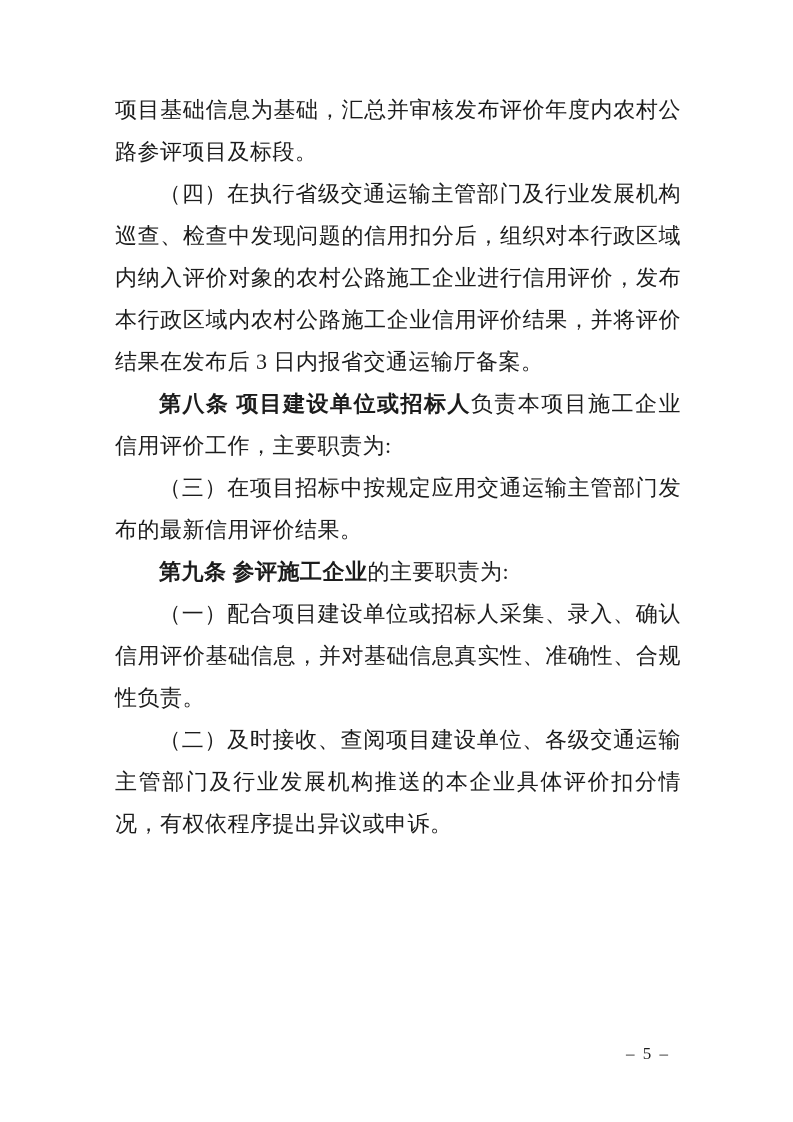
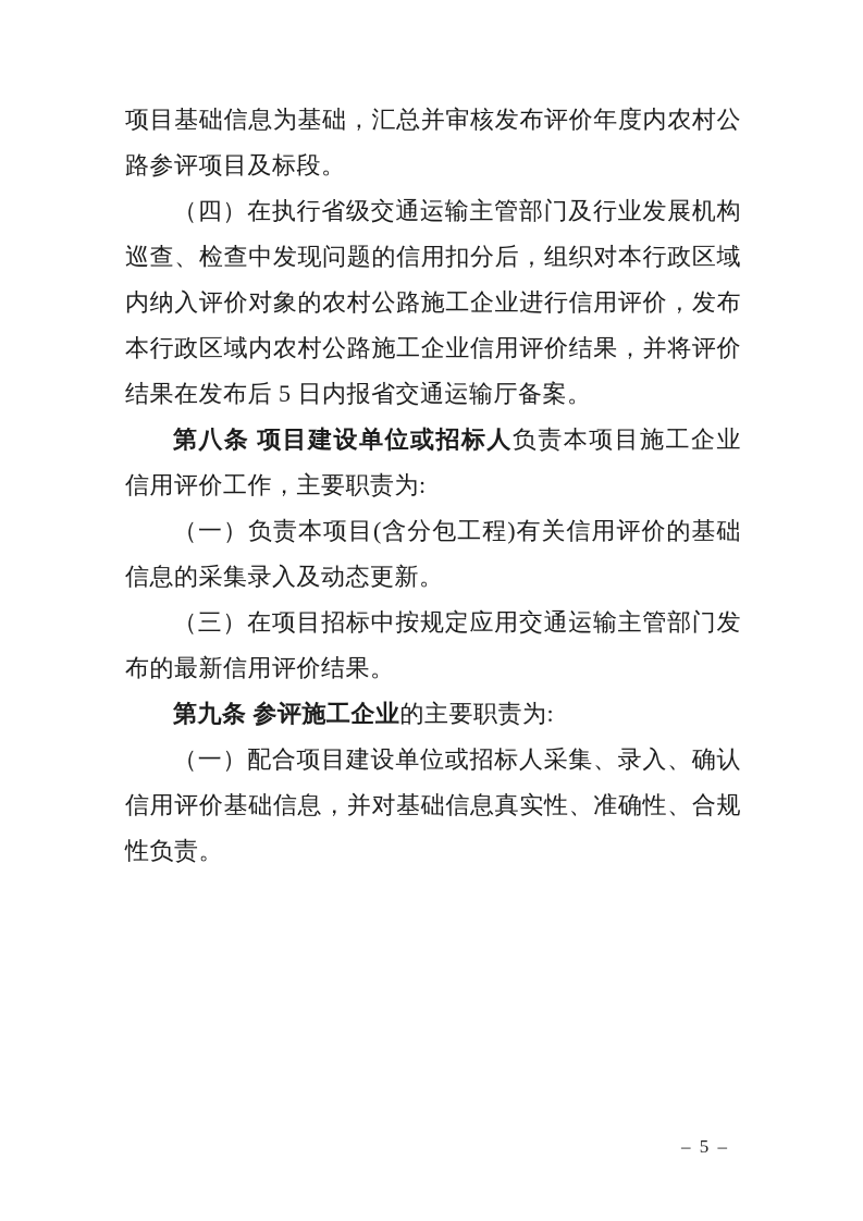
  项目基础信息为基础，汇总并审核发布评价年度内农村公路参评项目及标段。
- （四）在执行省级交通运输主管部门及行业发展机构巡查、检查中发现问题的信用扣分后，组织对本行政区域内纳入评价对象的农村公路施工企业进行信用评价，发布本行政区域内农村公路施工企业信用评价结果，并将评价结果在发布后 3 日内报省交通运输厅备案。
+ （四）在执行省级交通运输主管部门及行业发展机构巡查、检查中发现问题的信用扣分后，组织对本行政区域内纳入评价对象的农村公路施工企业进行信用评价，发布本行政区域内农村公路施工企业信用评价结果，并将评价结果在发布后 5 日内报省交通运输厅备案。
  第八条 项目建设单位或招标人负责本项目施工企业信用评价工作，主要职责为:
+ （一）负责本项目(含分包工程)有关信用评价的基础信息的采集录入及动态更新。
  （三）在项目招标中按规定应用交通运输主管部门发布的最新信用评价结果。
  第九条 参评施工企业的主要职责为:
  （一）配合项目建设单位或招标人采集、录入、确认信用评价基础信息，并对基础信息真实性、准确性、合规性负责。
- （二）及时接收、查阅项目建设单位、各级交通运输主管部门及行业发展机构推送的本企业具体评价扣分情况，有权依程序提出异议或申诉。
  – 5 –
